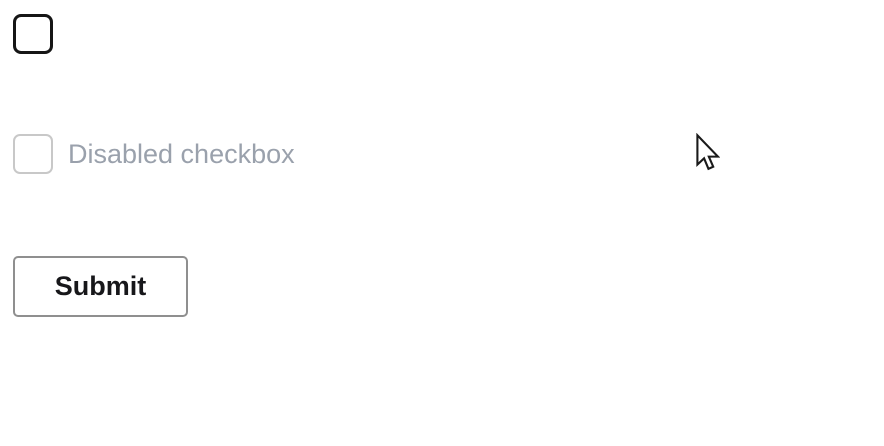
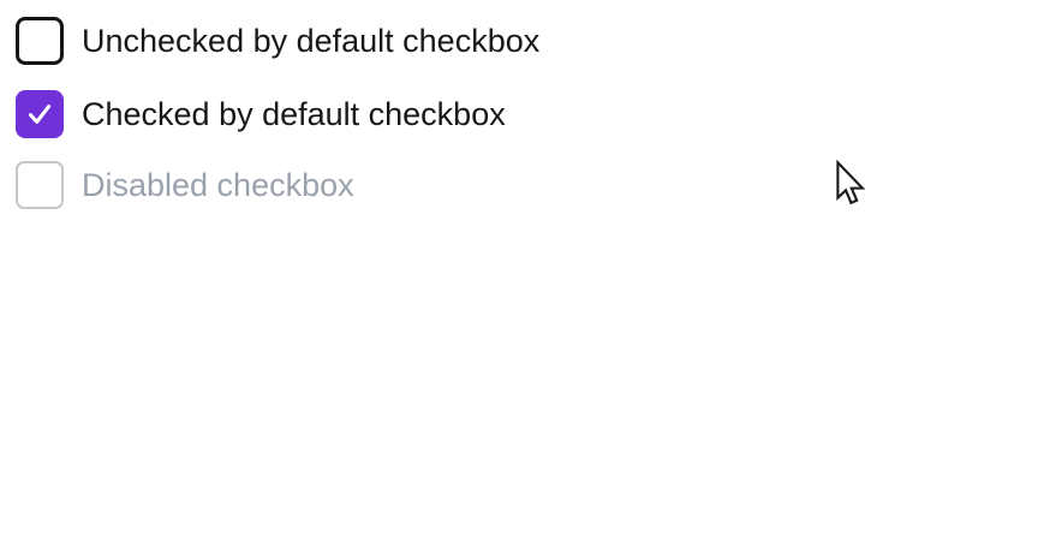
+ Unchecked by default checkbox
+ Checked by default checkbox
  Disabled checkbox
- Submit
